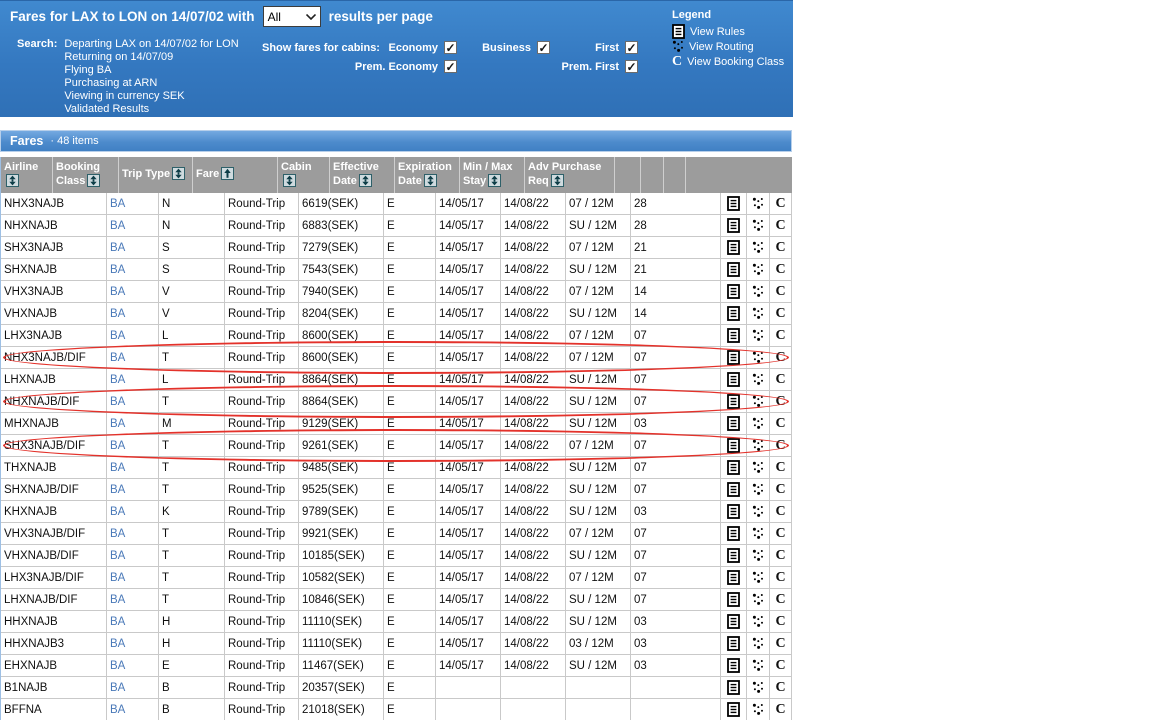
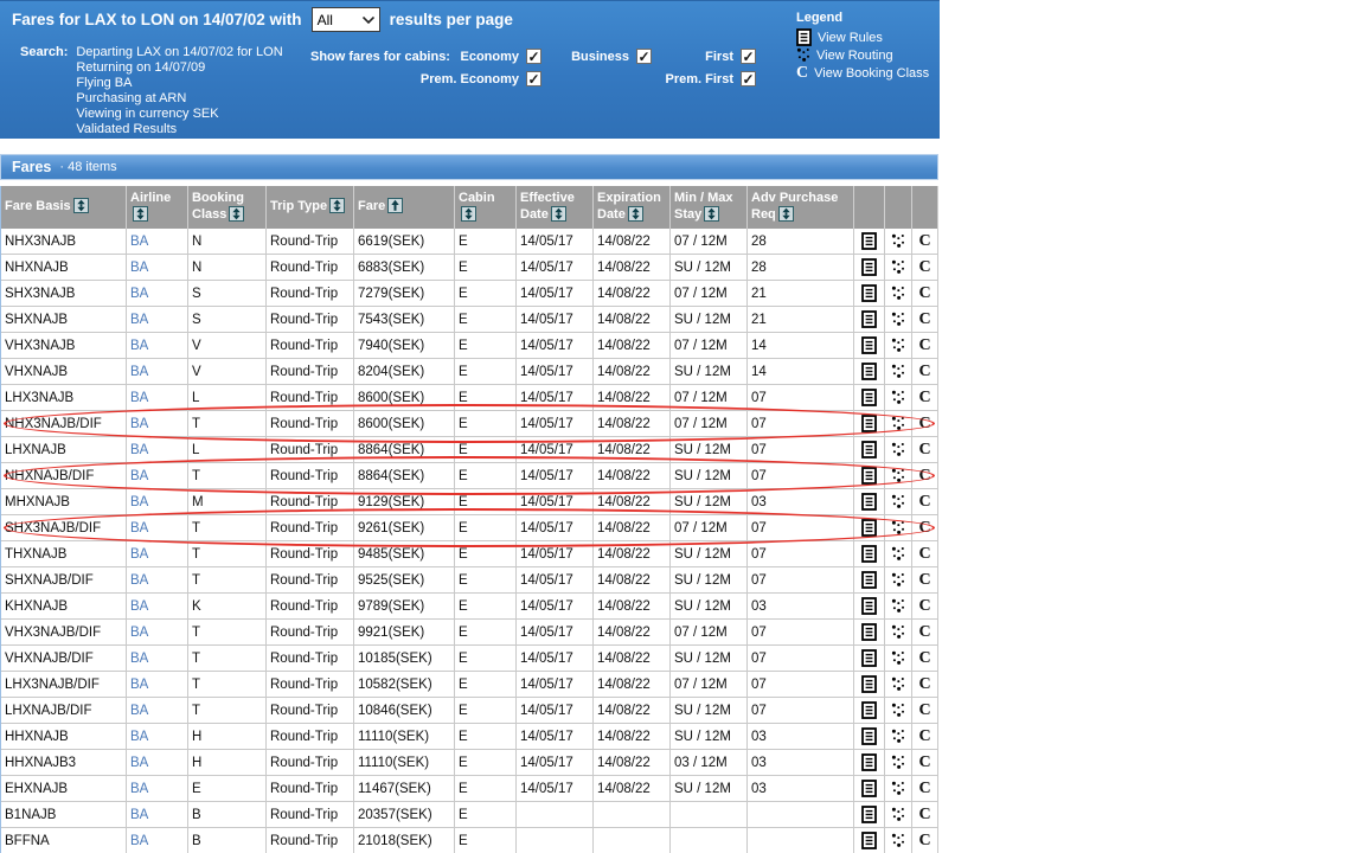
  Fares for LAX to LON on 14/07/02 with
  All
  results per page
  Search:
  Departing LAX on 14/07/02 for LON
  Returning on 14/07/09
  Flying BA
  Purchasing at ARN
  Viewing in currency SEK
  Validated Results
  Show fares for cabins:
  Economy
  ✓
  Business
  ✓
  First
  ✓
  Prem. Economy
  ✓
  Prem. First
  ✓
  Legend
  View Rules
  View Routing
  C
  View Booking Class
  Fares
  · 48 items
+ Fare Basis
  Airline
  Booking Class
  Trip Type
  Fare
  Cabin
  Effective Date
  Expiration Date
  Min / Max Stay
  Adv Purchase Req
  NHX3NAJB
  BA
  N
  Round-Trip
  6619(SEK)
  E
  14/05/17
  14/08/22
  07 / 12M
  28
  C
  NHXNAJB
  BA
  N
  Round-Trip
  6883(SEK)
  E
  14/05/17
  14/08/22
  SU / 12M
  28
  C
  SHX3NAJB
  BA
  S
  Round-Trip
  7279(SEK)
  E
  14/05/17
  14/08/22
  07 / 12M
  21
  C
  SHXNAJB
  BA
  S
  Round-Trip
  7543(SEK)
  E
  14/05/17
  14/08/22
  SU / 12M
  21
  C
  VHX3NAJB
  BA
  V
  Round-Trip
  7940(SEK)
  E
  14/05/17
  14/08/22
  07 / 12M
  14
  C
  VHXNAJB
  BA
  V
  Round-Trip
  8204(SEK)
  E
  14/05/17
  14/08/22
  SU / 12M
  14
  C
  LHX3NAJB
  BA
  L
  Round-Trip
  8600(SEK)
  E
  14/05/17
  14/08/22
  07 / 12M
  07
  C
  NHX3NAJB/DIF
  BA
  T
  Round-Trip
  8600(SEK)
  E
  14/05/17
  14/08/22
  07 / 12M
  07
  C
  LHXNAJB
  BA
  L
  Round-Trip
  8864(SEK)
  E
  14/05/17
  14/08/22
  SU / 12M
  07
  C
  NHXNAJB/DIF
  BA
  T
  Round-Trip
  8864(SEK)
  E
  14/05/17
  14/08/22
  SU / 12M
  07
  C
  MHXNAJB
  BA
  M
  Round-Trip
  9129(SEK)
  E
  14/05/17
  14/08/22
  SU / 12M
  03
  C
  SHX3NAJB/DIF
  BA
  T
  Round-Trip
  9261(SEK)
  E
  14/05/17
  14/08/22
  07 / 12M
  07
  C
  THXNAJB
  BA
  T
  Round-Trip
  9485(SEK)
  E
  14/05/17
  14/08/22
  SU / 12M
  07
  C
  SHXNAJB/DIF
  BA
  T
  Round-Trip
  9525(SEK)
  E
  14/05/17
  14/08/22
  SU / 12M
  07
  C
  KHXNAJB
  BA
  K
  Round-Trip
  9789(SEK)
  E
  14/05/17
  14/08/22
  SU / 12M
  03
  C
  VHX3NAJB/DIF
  BA
  T
  Round-Trip
  9921(SEK)
  E
  14/05/17
  14/08/22
  07 / 12M
  07
  C
  VHXNAJB/DIF
  BA
  T
  Round-Trip
  10185(SEK)
  E
  14/05/17
  14/08/22
  SU / 12M
  07
  C
  LHX3NAJB/DIF
  BA
  T
  Round-Trip
  10582(SEK)
  E
  14/05/17
  14/08/22
  07 / 12M
  07
  C
  LHXNAJB/DIF
  BA
  T
  Round-Trip
  10846(SEK)
  E
  14/05/17
  14/08/22
  SU / 12M
  07
  C
  HHXNAJB
  BA
  H
  Round-Trip
  11110(SEK)
  E
  14/05/17
  14/08/22
  SU / 12M
  03
  C
  HHXNAJB3
  BA
  H
  Round-Trip
  11110(SEK)
  E
  14/05/17
  14/08/22
  03 / 12M
  03
  C
  EHXNAJB
  BA
  E
  Round-Trip
  11467(SEK)
  E
  14/05/17
  14/08/22
  SU / 12M
  03
  C
  B1NAJB
  BA
  B
  Round-Trip
  20357(SEK)
  E
  C
  BFFNA
  BA
  B
  Round-Trip
  21018(SEK)
  E
  C
